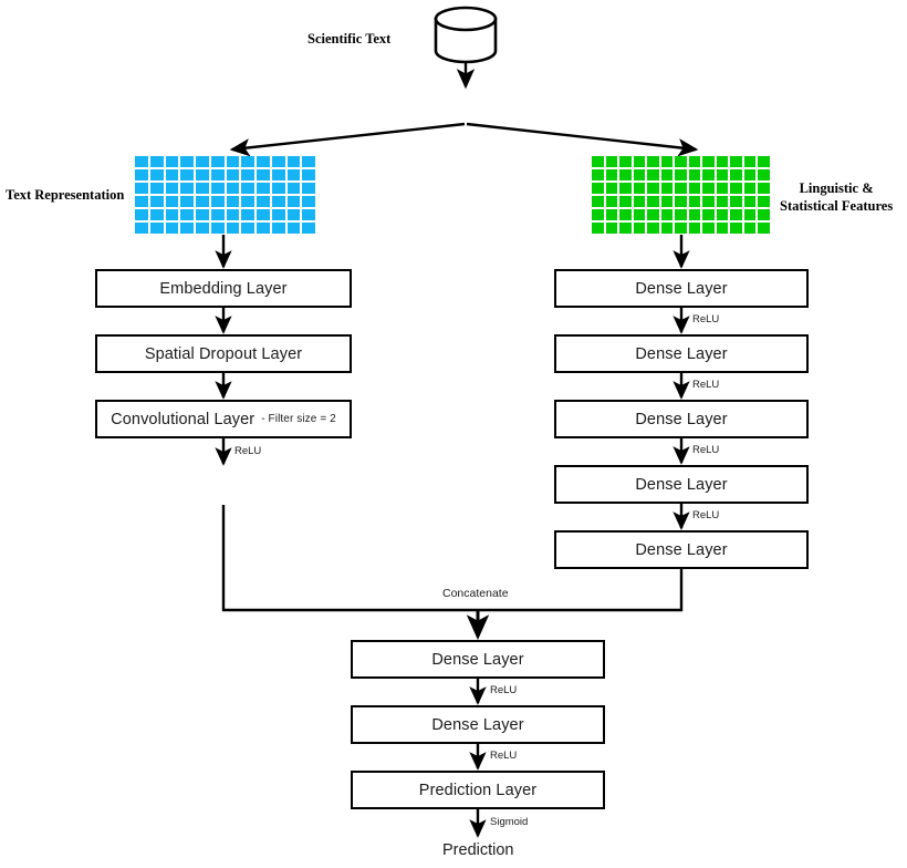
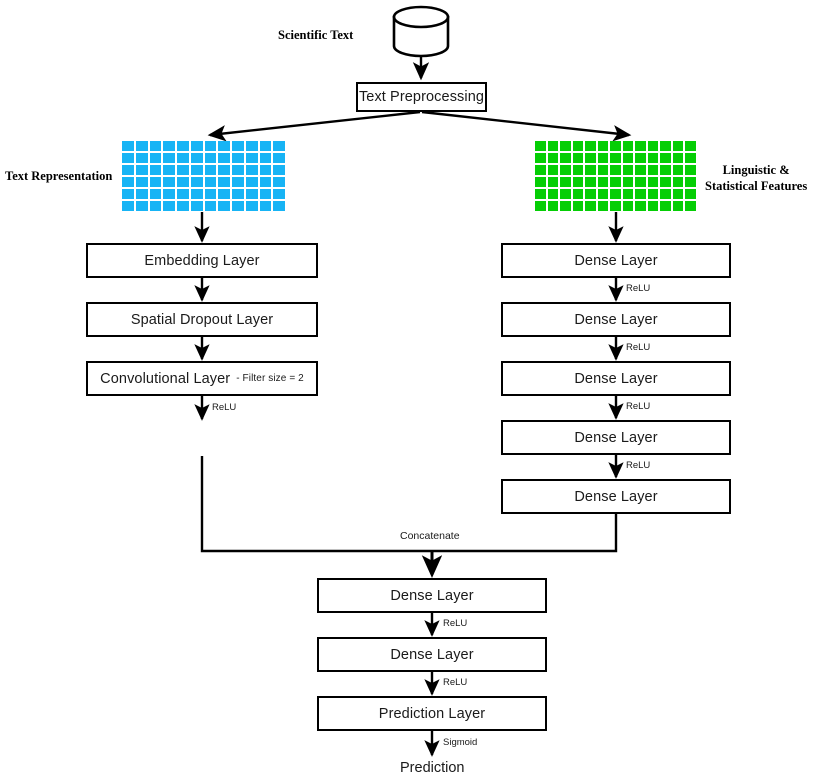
  Scientific Text
+ Text Preprocessing
  Text Representation
  Linguistic &
  Statistical Features
  Embedding Layer
  Spatial Dropout Layer
  Convolutional Layer
  - Filter size = 2
  ReLU
  Dense Layer
  ReLU
  Dense Layer
  ReLU
  Dense Layer
  ReLU
  Dense Layer
  ReLU
  Dense Layer
  Concatenate
  Dense Layer
  ReLU
  Dense Layer
  ReLU
  Prediction Layer
  Sigmoid
  Prediction
